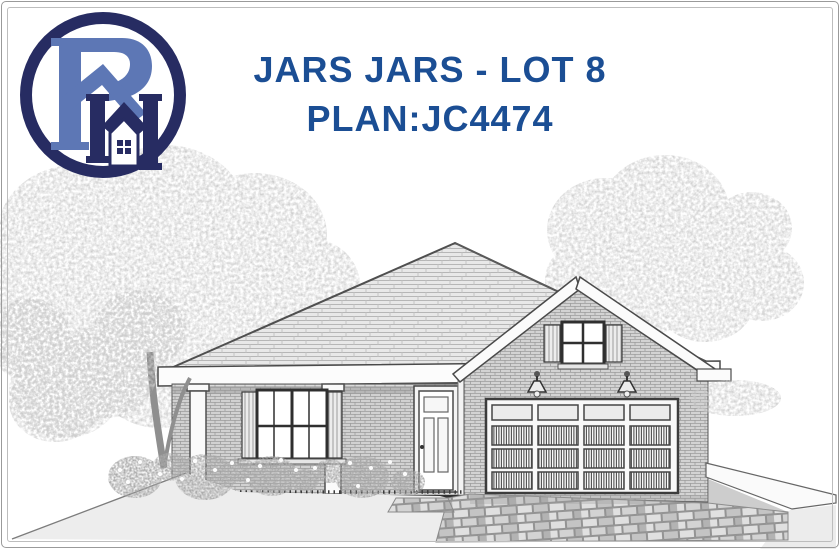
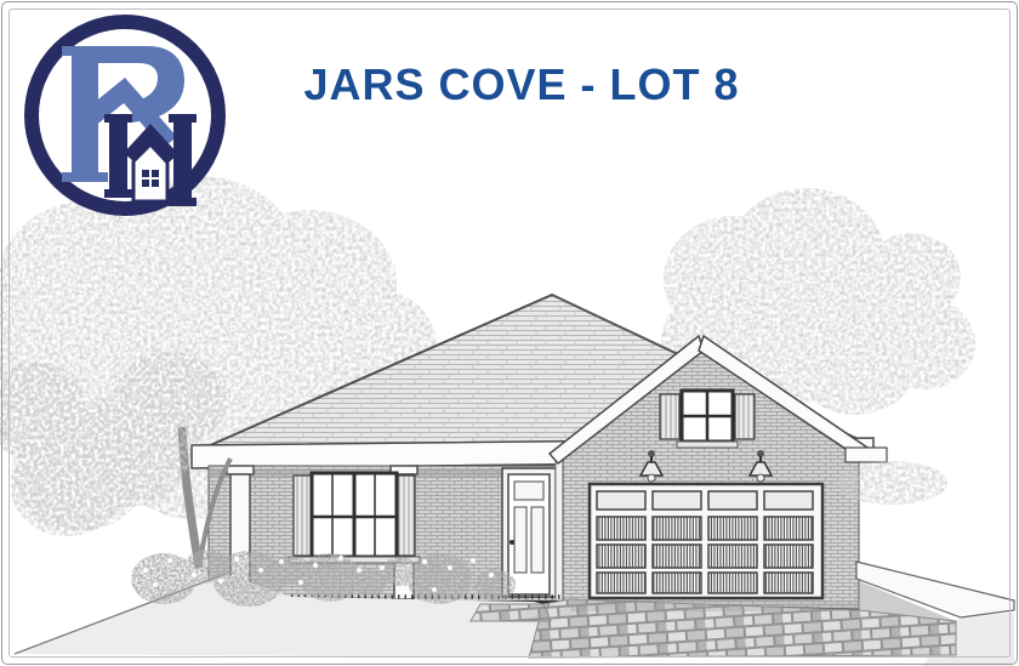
- JARS JARS - LOT 8
+ JARS COVE - LOT 8
- PLAN:JC4474
